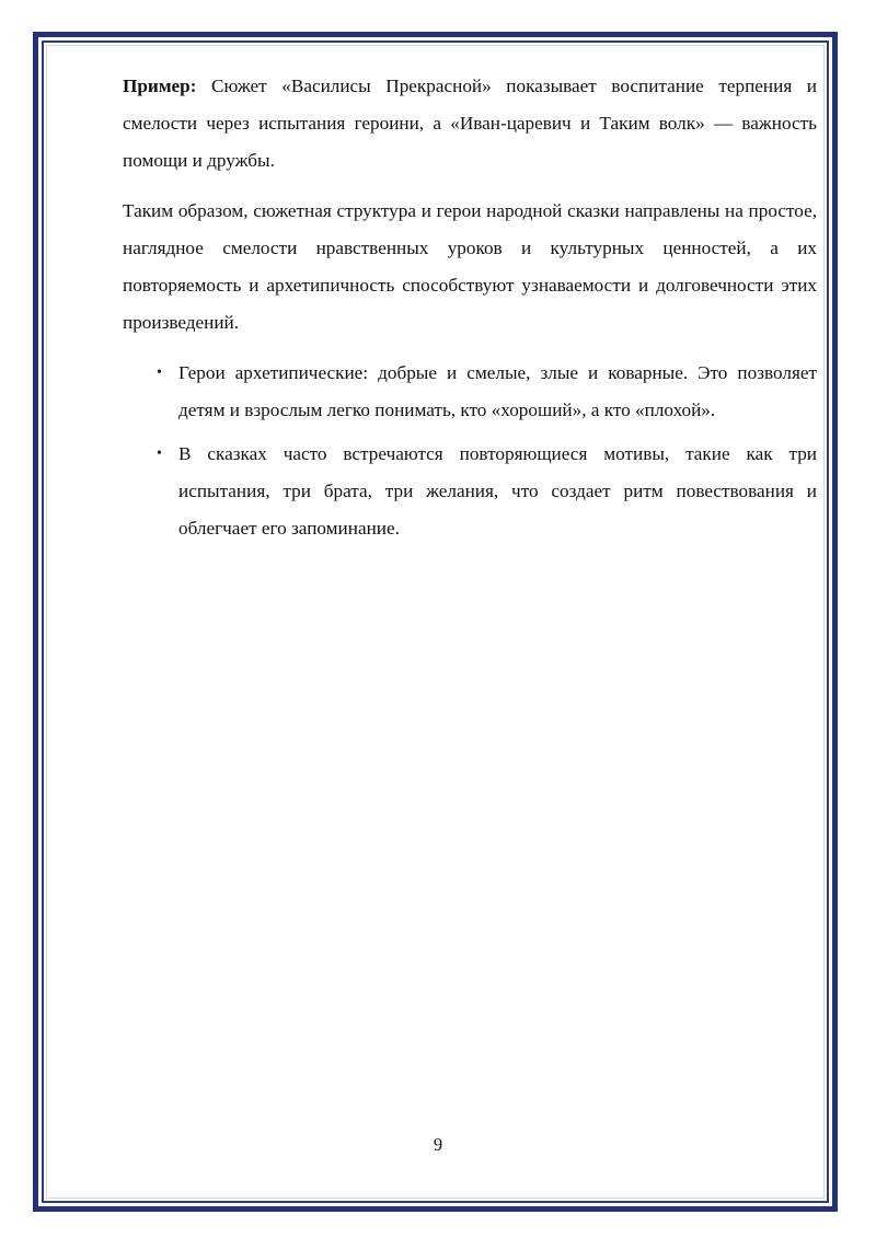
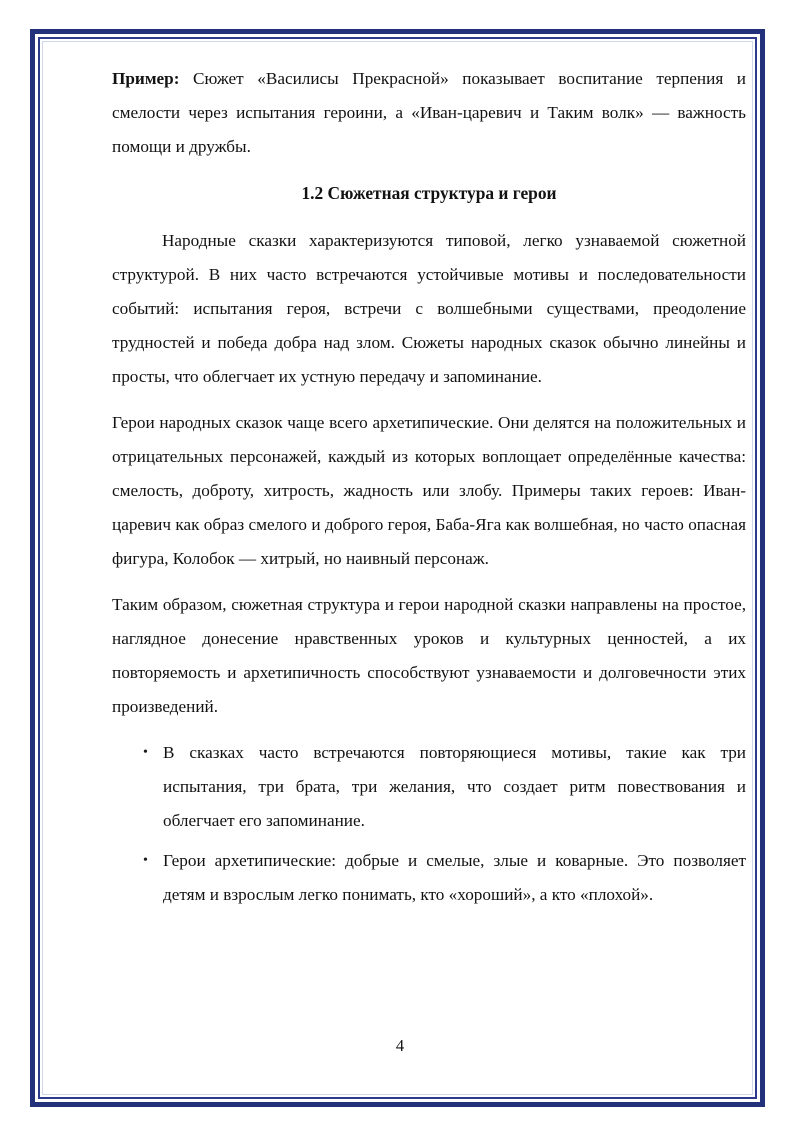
  Пример: Сюжет «Василисы Прекрасной» показывает воспитание терпения и смелости через испытания героини, а «Иван-царевич и Таким волк» — важность помощи и дружбы.
+ 1.2 Сюжетная структура и герои
+ Народные сказки характеризуются типовой, легко узнаваемой сюжетной структурой. В них часто встречаются устойчивые мотивы и последовательности событий: испытания героя, встречи с волшебными существами, преодоление трудностей и победа добра над злом. Сюжеты народных сказок обычно линейны и просты, что облегчает их устную передачу и запоминание.
+ Герои народных сказок чаще всего архетипические. Они делятся на положительных и отрицательных персонажей, каждый из которых воплощает определённые качества: смелость, доброту, хитрость, жадность или злобу. Примеры таких героев: Иван-царевич как образ смелого и доброго героя, Баба-Яга как волшебная, но часто опасная фигура, Колобок — хитрый, но наивный персонаж.
- Таким образом, сюжетная структура и герои народной сказки направлены на простое, наглядное смелости нравственных уроков и культурных ценностей, а их повторяемость и архетипичность способствуют узнаваемости и долговечности этих произведений.
+ Таким образом, сюжетная структура и герои народной сказки направлены на простое, наглядное донесение нравственных уроков и культурных ценностей, а их повторяемость и архетипичность способствуют узнаваемости и долговечности этих произведений.
  •
- Герои архетипические: добрые и смелые, злые и коварные. Это позволяет детям и взрослым легко понимать, кто «хороший», а кто «плохой».
+ В сказках часто встречаются повторяющиеся мотивы, такие как три испытания, три брата, три желания, что создает ритм повествования и облегчает его запоминание.
  •
- В сказках часто встречаются повторяющиеся мотивы, такие как три испытания, три брата, три желания, что создает ритм повествования и облегчает его запоминание.
+ Герои архетипические: добрые и смелые, злые и коварные. Это позволяет детям и взрослым легко понимать, кто «хороший», а кто «плохой».
- 9
+ 4
